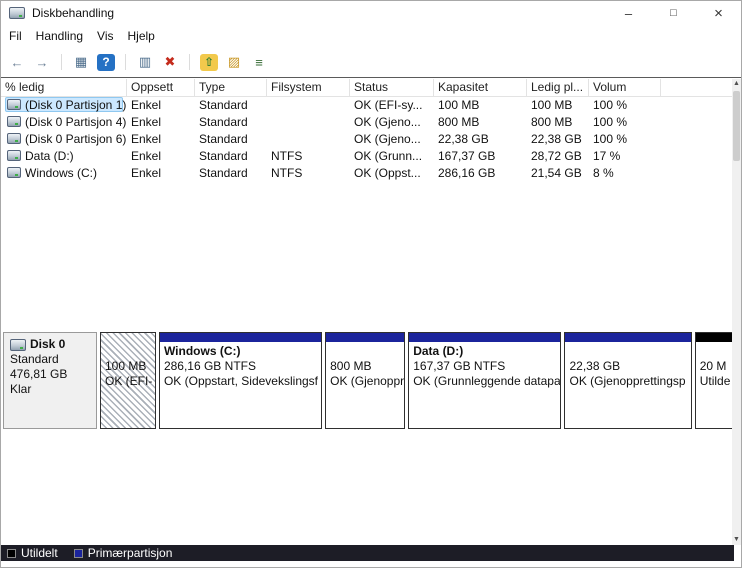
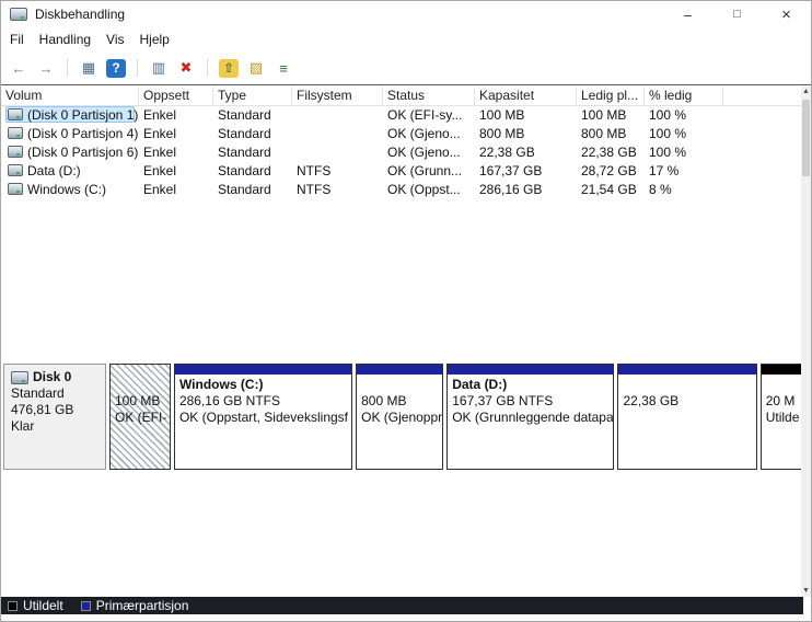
  Diskbehandling
  –
  □
  ×
  Fil
  Handling
  Vis
  Hjelp
  ←
  →
  ▦
  ?
  ▥
  ✖
  ⇧
  ▨
  ≡
- % ledig
+ Volum
  Oppsett
  Type
  Filsystem
  Status
  Kapasitet
  Ledig pl...
- Volum
+ % ledig
  (Disk 0 Partisjon 1)
  Enkel
  Standard
  OK (EFI-sy...
  100 MB
  100 MB
  100 %
  (Disk 0 Partisjon 4)
  Enkel
  Standard
  OK (Gjeno...
  800 MB
  800 MB
  100 %
  (Disk 0 Partisjon 6)
  Enkel
  Standard
  OK (Gjeno...
  22,38 GB
  22,38 GB
  100 %
  Data (D:)
  Enkel
  Standard
  NTFS
  OK (Grunn...
  167,37 GB
  28,72 GB
  17 %
  Windows (C:)
  Enkel
  Standard
  NTFS
  OK (Oppst...
  286,16 GB
  21,54 GB
  8 %
  Disk 0
  Standard
  476,81 GB
  Klar
  100 MB
  OK (EFI-
  Windows (C:)
  286,16 GB NTFS
  OK (Oppstart, Sidevekslingsf
  800 MB
  OK (Gjenoppr
  Data (D:)
  167,37 GB NTFS
  OK (Grunnleggende datapa
  22,38 GB
- OK (Gjenopprettingsp
  20 M
  Utilde
  Utildelt
  Primærpartisjon
